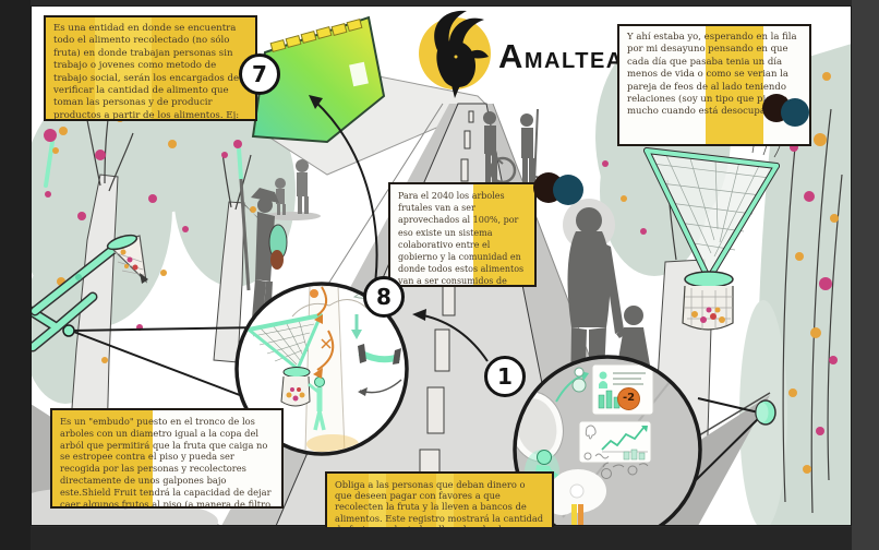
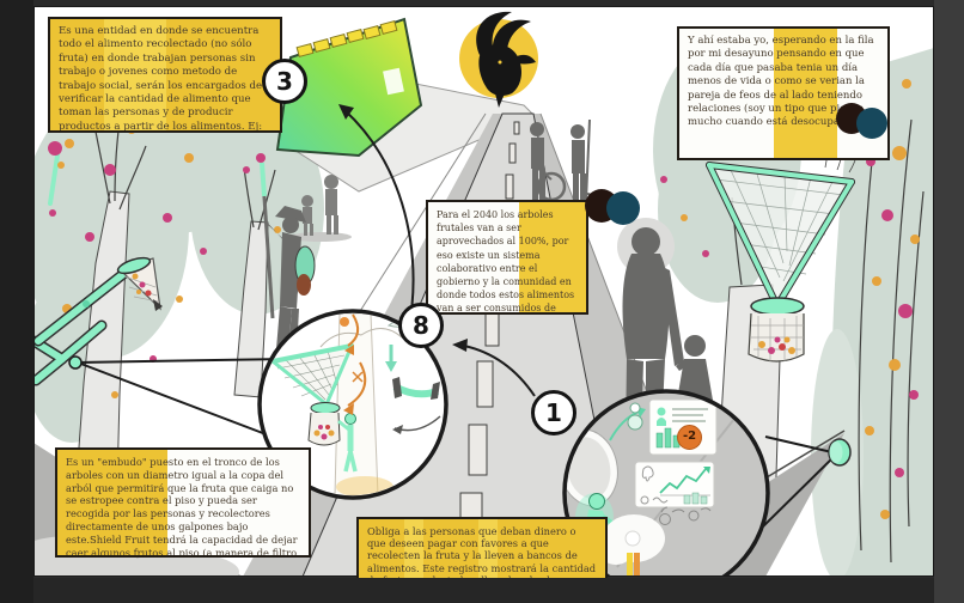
  Es una entidad en donde se encuentra todo el alimento recolectado (no sólo fruta) en donde trabajan personas sin trabajo o jovenes como metodo de trabajo social, serán los encargados de verificar la cantidad de alimento que toman las personas y de producir productos a partir de los alimentos. Ej:
  Y ahí estaba yo, esperando en la fila por mi desayuno pensando en que cada día que pasaba tenia un día menos de vida o como se verian la pareja de feos de al lado teniendo relaciones (soy un tipo que p mucho cuando está desocup
  Para el 2040 los arboles frutales van a ser aprovechados al 100%, por eso existe un sistema colaborativo entre el gobierno y la comunidad en donde todos estos alimentos van a ser consumidos de
  Es un "embudo" puesto en el tronco de los arboles con un diametro igual a la copa del arból que permitirá que la fruta que caiga no se estropee contra el piso y pueda ser recogida por las personas y recolectores directamente de unos galpones bajo este.Shield Fruit tendrá la capacidad de dejar caer algunos frutos al piso (a manera de filtro
  Obliga a las personas que deban dinero o que deseen pagar con favores a que recolecten la fruta y la lleven a bancos de alimentos. Este registro mostrará la cantidad
- 7
+ 3
  8
  1
- AMALTEA
  -2
